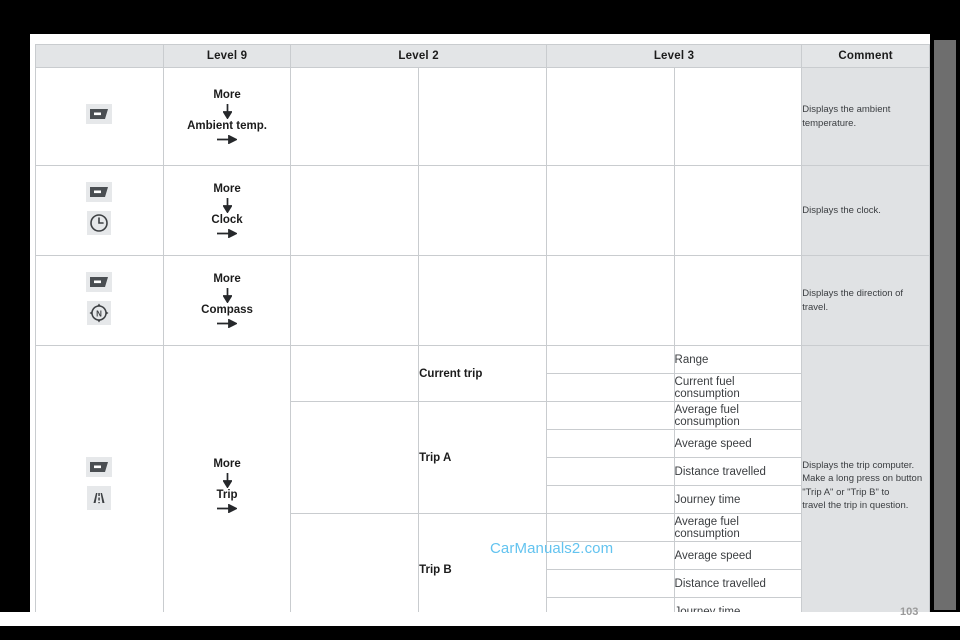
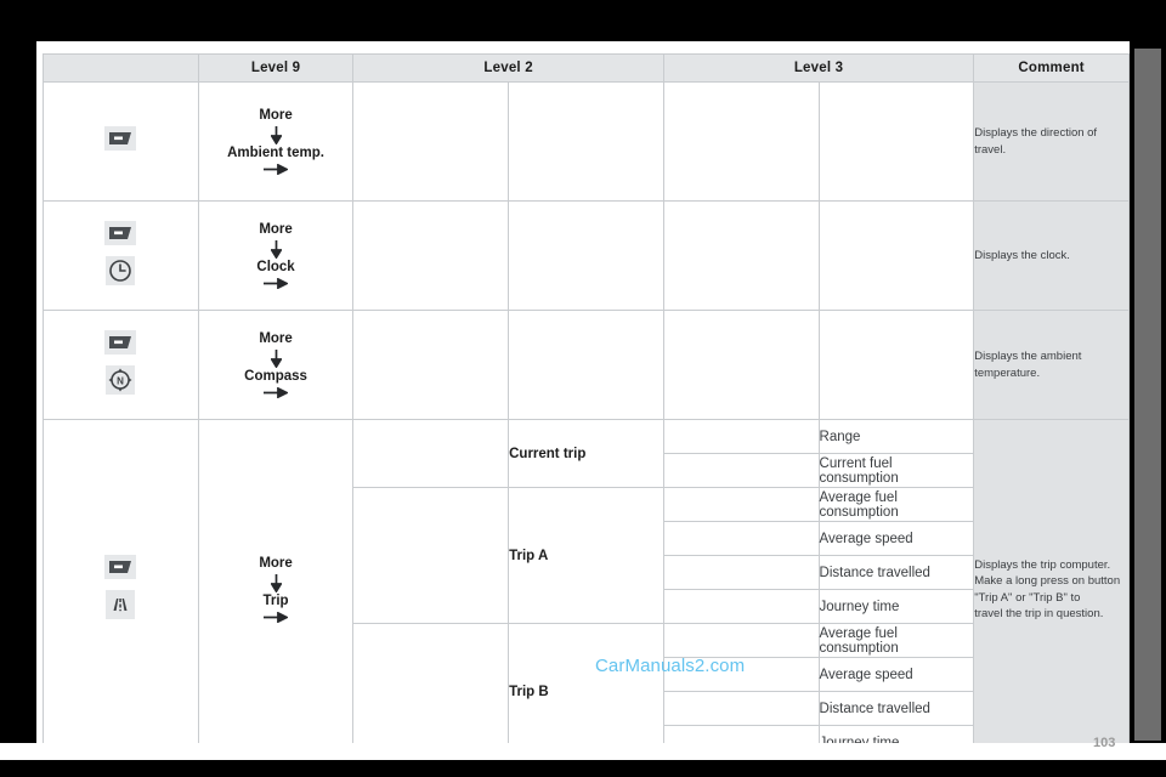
  	Level 9	Level 2	Level 3	Comment
- 	More Ambient temp.					Displays the ambient temperature.
+ 	More Ambient temp.					Displays the direction of travel.
  	More Clock					Displays the clock.
- N	More Compass					Displays the direction of travel.
+ N	More Compass					Displays the ambient temperature.
  	More Trip		Current trip		Range	Displays the trip computer. Make a long press on button "Trip A" or "Trip B" to travel the trip in question.
  	Current fuel consumption
  	Trip A		Average fuel consumption
  	Average speed
  	Distance travelled
  	Journey time
  	Trip B		Average fuel consumption
  	Average speed
  	Distance travelled
  CarManuals2.com
  103
